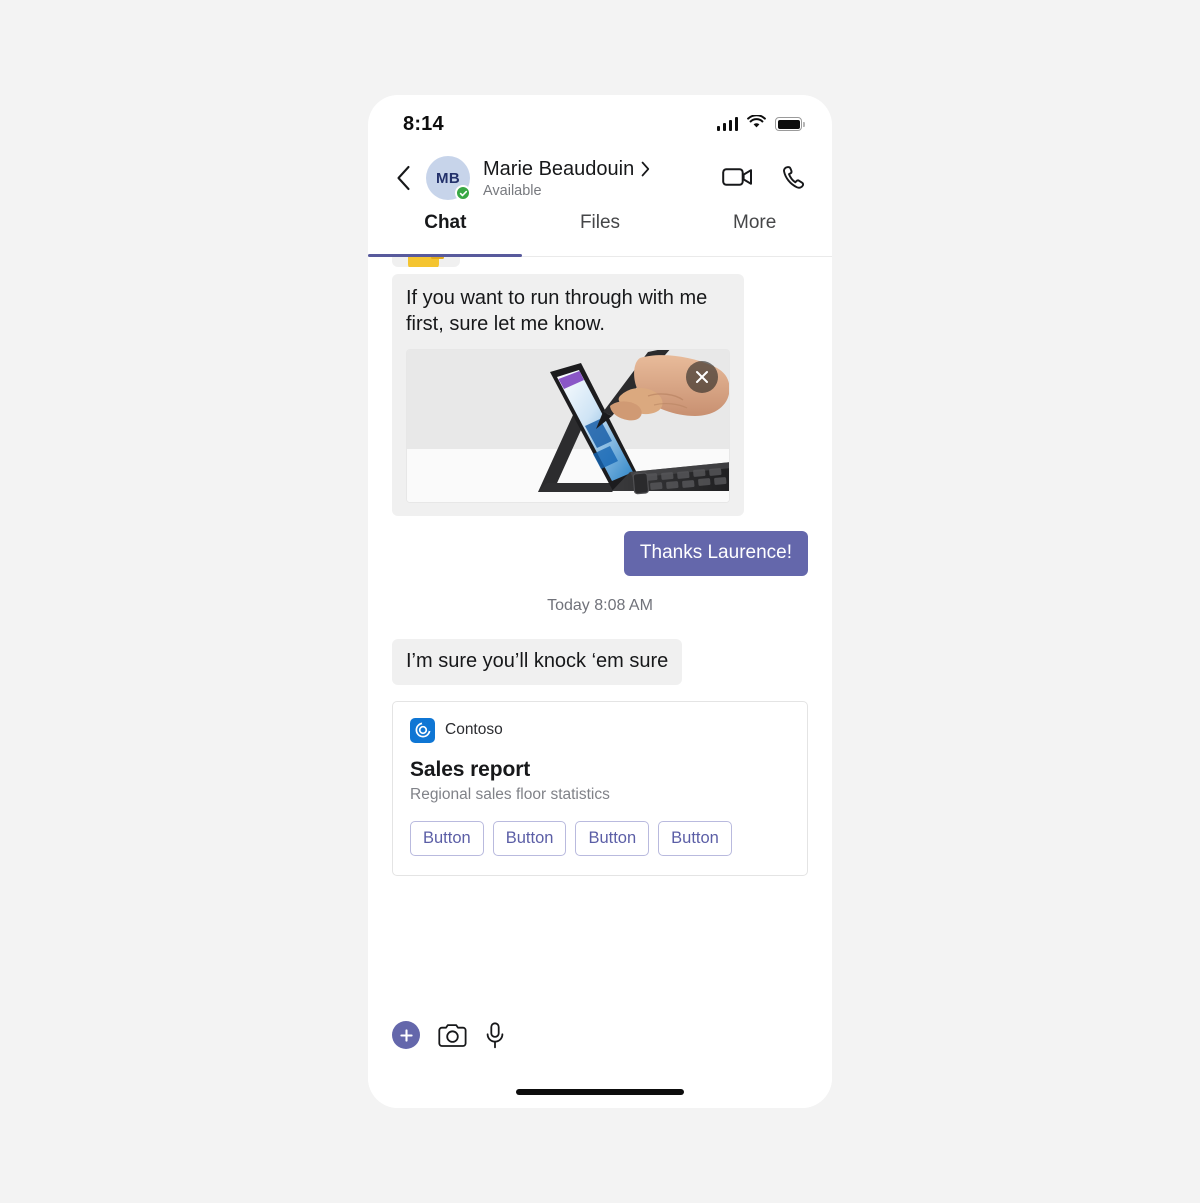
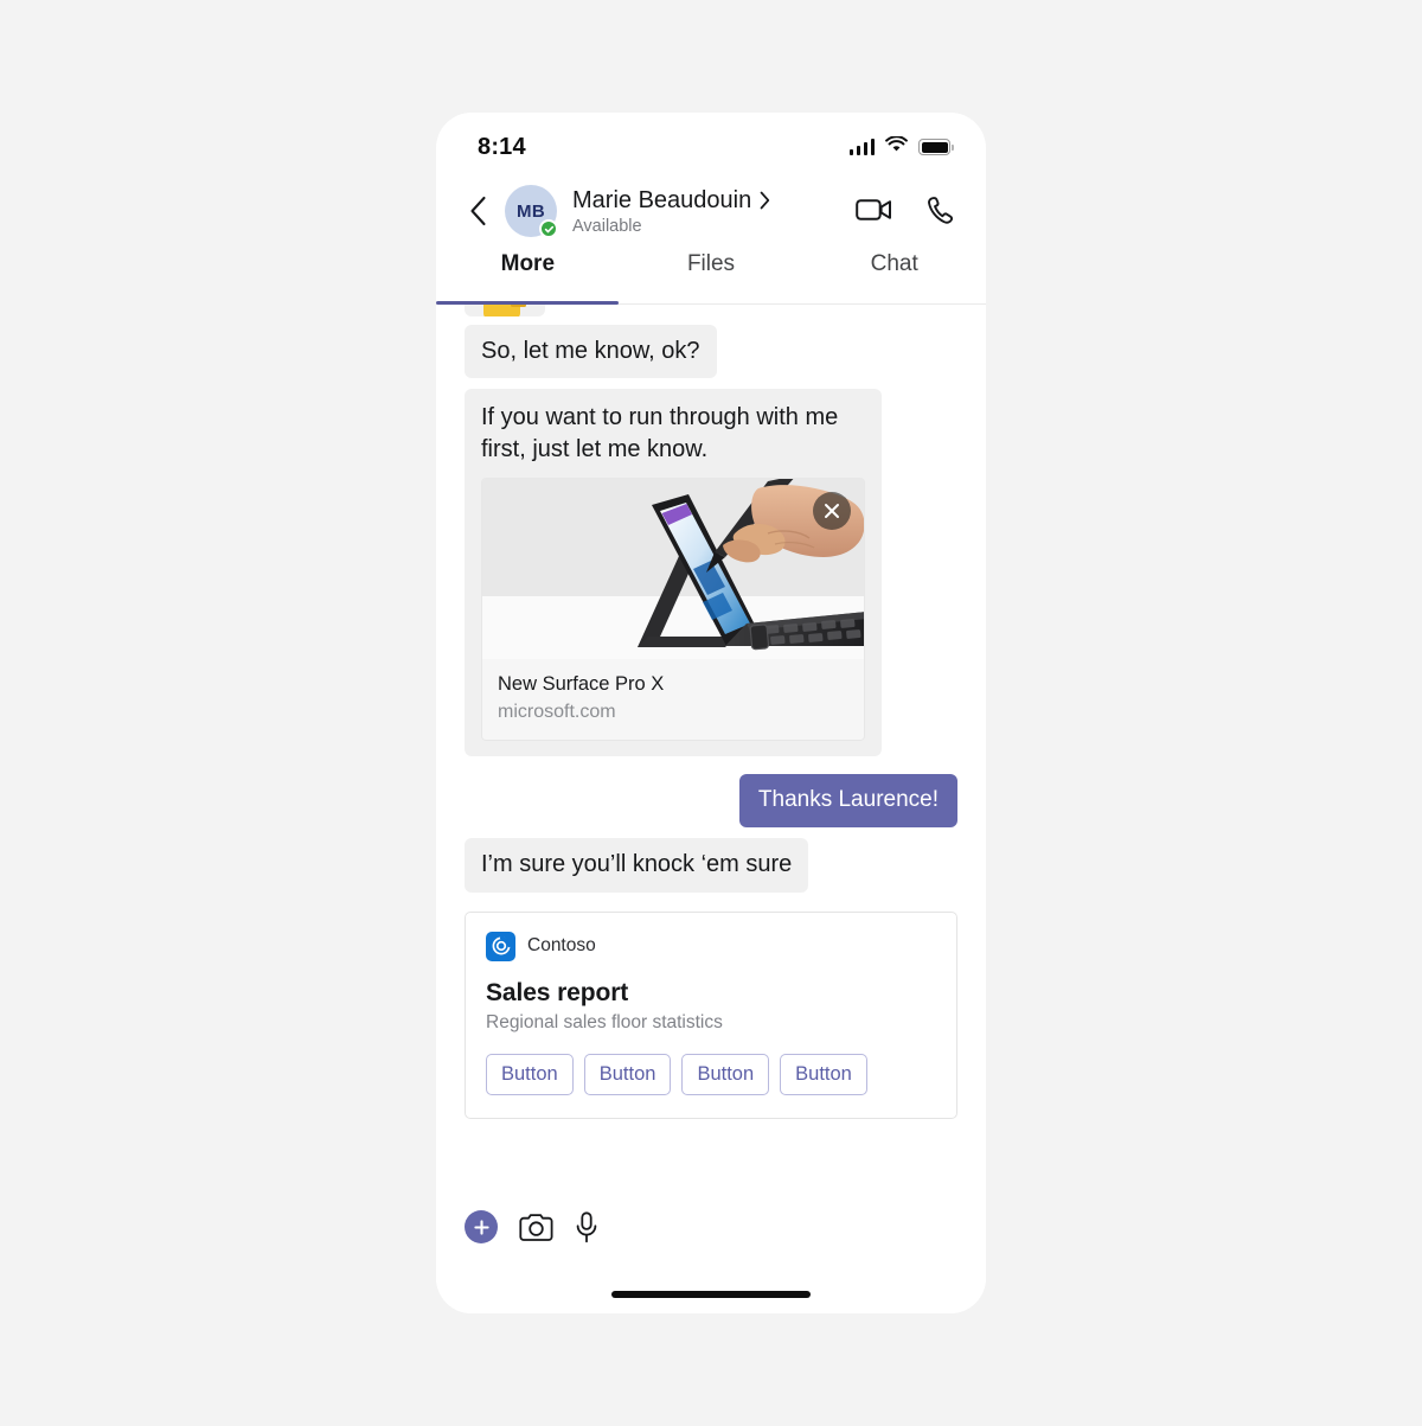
  8:14
  MB
  Marie Beaudouin
  Available
- Chat
+ More
  Files
- More
+ Chat
+ So, let me know, ok?
- If you want to run through with me first, sure let me know.
+ If you want to run through with me first, just let me know.
+ New Surface Pro X
+ microsoft.com
  Thanks Laurence!
- Today 8:08 AM
  I’m sure you’ll knock ‘em sure
  Contoso
  Sales report
  Regional sales floor statistics
  Button
  Button
  Button
  Button
